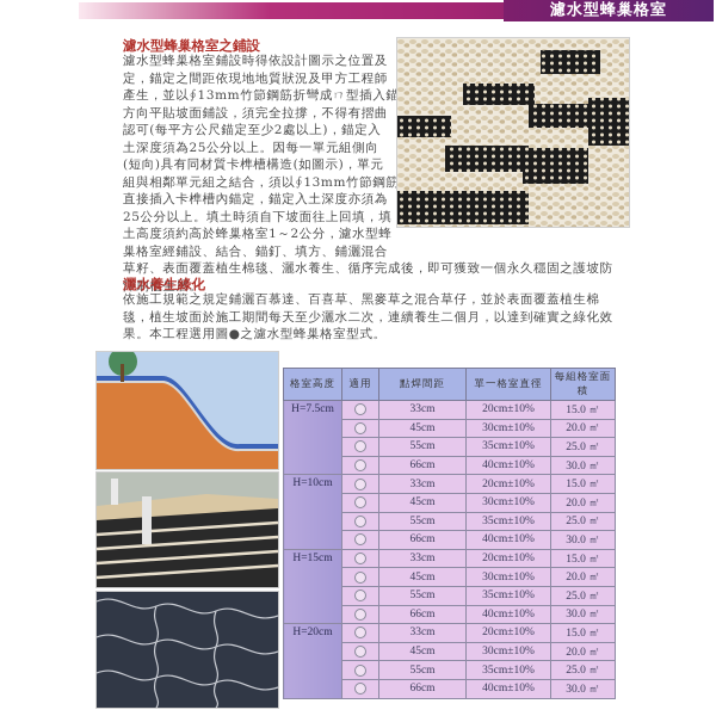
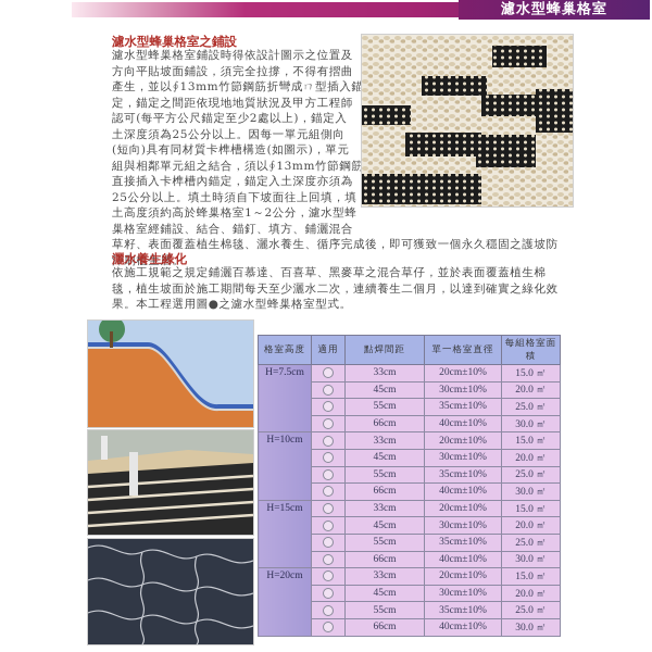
  濾水型蜂巢格室
  濾水型蜂巢格室之鋪設
  濾水型蜂巢格室鋪設時得依設計圖示之位置及
- 定，錨定之間距依現地地質狀況及甲方工程師
+ 方向平貼坡面鋪設，須完全拉撐，不得有摺曲
  產生，並以∮13mm竹節鋼筋折彎成ㄇ型插入錨
- 方向平貼坡面鋪設，須完全拉撐，不得有摺曲
+ 定，錨定之間距依現地地質狀況及甲方工程師
  認可(每平方公尺錨定至少2處以上)，錨定入
  土深度須為25公分以上。因每一單元組側向
  (短向)具有同材質卡榫槽構造(如圖示)，單元
  組與相鄰單元組之結合，須以∮13mm竹節鋼筋
  直接插入卡榫槽內錨定，錨定入土深度亦須為
  25公分以上。填土時須自下坡面往上回填，填
  土高度須約高於蜂巢格室1～2公分，濾水型蜂
  巢格室經鋪設、結合、錨釘、填方、鋪灑混合
  草籽、表面覆蓋植生棉毯、灑水養生、循序完成後，即可獲致一個永久穩固之護坡防
  沖刷植生層。
  灑水養生綠化
  依施工規範之規定鋪灑百慕達、百喜草、黑麥草之混合草仔，並於表面覆蓋植生棉
  毯，植生坡面於施工期間每天至少灑水二次，連續養生二個月，以達到確實之綠化效
  果。本工程選用圖●之濾水型蜂巢格室型式。
  格室高度	適用	點焊間距	單一格室直徑	每組格室面積
  H=7.5cm		33cm	20cm±10%	15.0 ㎡
  	45cm	30cm±10%	20.0 ㎡
  	55cm	35cm±10%	25.0 ㎡
  	66cm	40cm±10%	30.0 ㎡
  H=10cm		33cm	20cm±10%	15.0 ㎡
  	45cm	30cm±10%	20.0 ㎡
  	55cm	35cm±10%	25.0 ㎡
  	66cm	40cm±10%	30.0 ㎡
  H=15cm		33cm	20cm±10%	15.0 ㎡
  	45cm	30cm±10%	20.0 ㎡
  	55cm	35cm±10%	25.0 ㎡
  	66cm	40cm±10%	30.0 ㎡
  H=20cm		33cm	20cm±10%	15.0 ㎡
  	45cm	30cm±10%	20.0 ㎡
  	55cm	35cm±10%	25.0 ㎡
  	66cm	40cm±10%	30.0 ㎡
